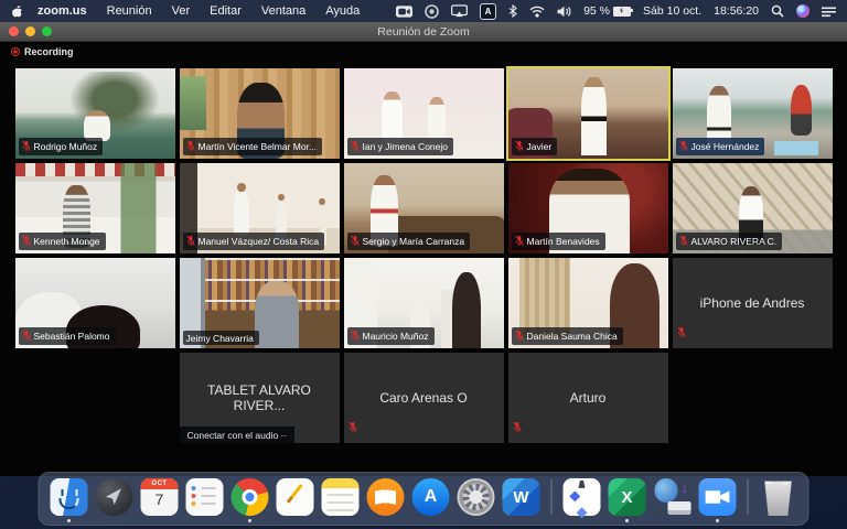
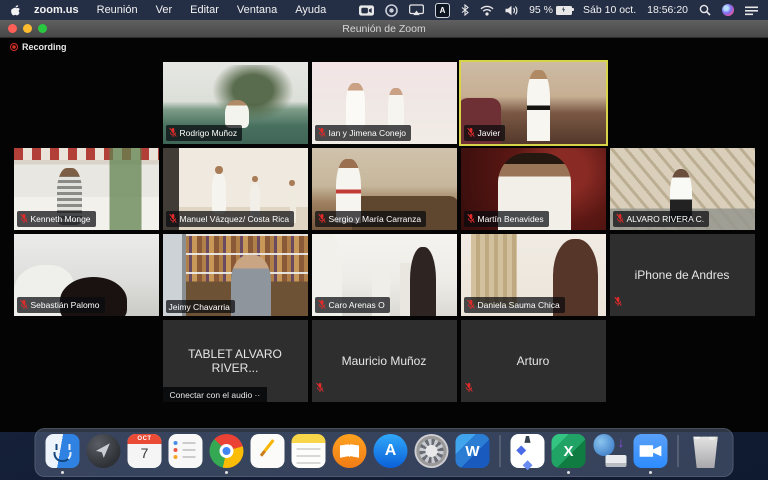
  zoom.us Reunión Ver Editar Ventana Ayuda
  A
  95 %
  Sáb 10 oct.
  18:56:20
  Reunión de Zoom
  Recording
  Rodrigo Muñoz
- Martín Vicente Belmar Mor...
  Ian y Jimena Conejo
  Javier
- José Hernández
  Kenneth Monge
  Manuel Vázquez/ Costa Rica
  Sergio y María Carranza
  Martín Benavides
  ALVARO RIVERA C.
  Sebastián Palomo
  Jeimy Chavarria
- Mauricio Muñoz
+ Caro Arenas O
  Daniela Sauma Chica
  iPhone de Andres
  TABLET ALVARO RIVER...
  Conectar con el audio ··
- Caro Arenas O
+ Mauricio Muñoz
  Arturo
  7
  A
  W
  X
  ↓
